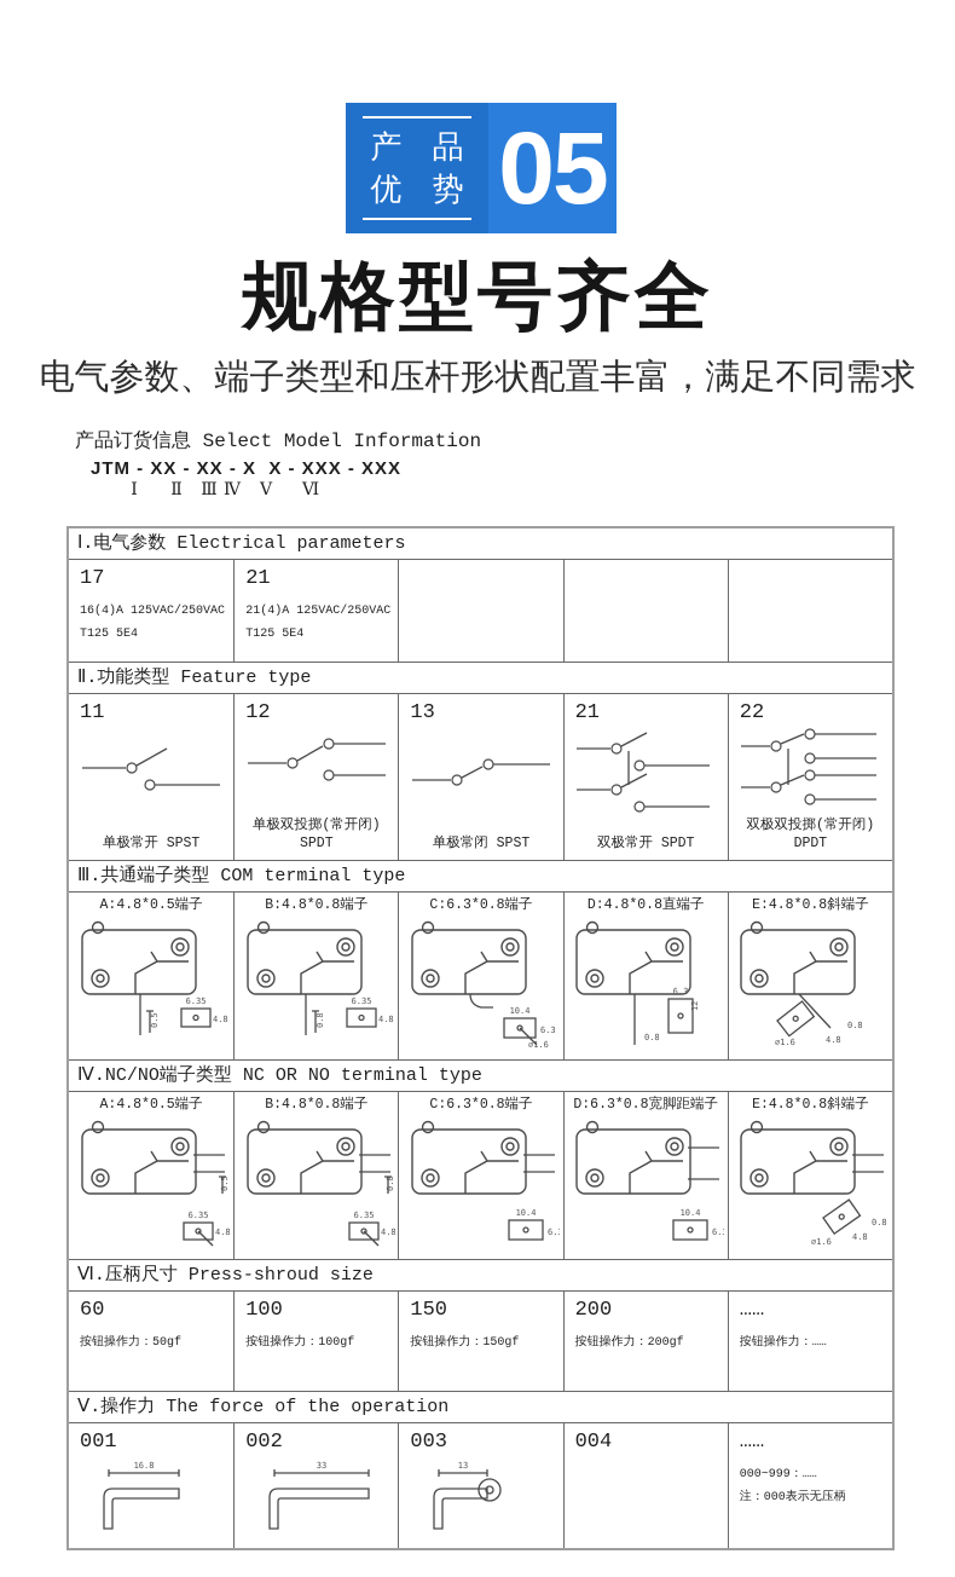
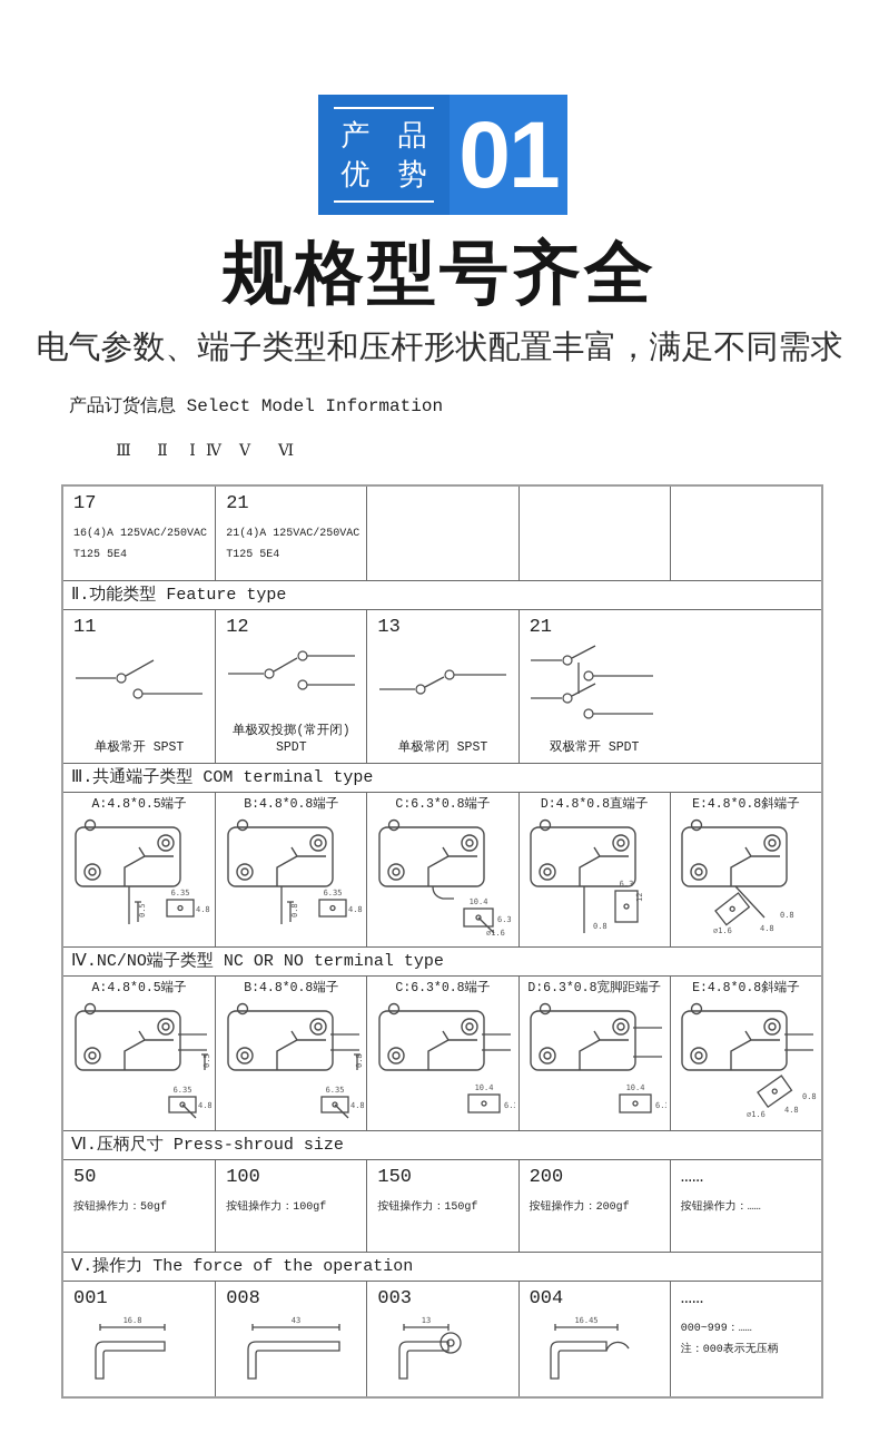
  产 品
  优 势
- 05
+ 01
  规格型号齐全
  电气参数、端子类型和压杆形状配置丰富，满足不同需求
  产品订货信息 Select Model Information
- JTM - XX - XX - X X - XXX - XXX
- Ⅰ
+ Ⅲ
  Ⅱ
- Ⅲ
+ Ⅰ
  Ⅳ
  Ⅴ
  Ⅵ
- Ⅰ.电气参数 Electrical parameters
  17
  16(4)A 125VAC/250VAC
  T125 5E4
  21
  21(4)A 125VAC/250VAC
  T125 5E4
  Ⅱ.功能类型 Feature type
  11
  单极常开 SPST
  12
  单极双投掷(常开闭)
  SPDT
  13
  单极常闭 SPST
  21
  双极常开 SPDT
- 22
- 双极双投掷(常开闭)
- DPDT
  Ⅲ.共通端子类型 COM terminal type
  A:4.8*0.5端子
  6.35
  4.8
  B:4.8*0.8端子
  6.35
  4.8
  C:6.3*0.8端子
  10.4
  6.3
  ⌀1.6
  D:4.8*0.8直端子
  0.8
  6.3
  E:4.8*0.8斜端子
  ⌀1.6
  4.8
  0.8
  Ⅳ.NC/NO端子类型 NC OR NO terminal type
  A:4.8*0.5端子
  6.35
  4.8
  B:4.8*0.8端子
  6.35
  4.8
  C:6.3*0.8端子
  10.4
  D:6.3*0.8宽脚距端子
  10.4
  E:4.8*0.8斜端子
  ⌀1.6
  4.8
  0.8
  Ⅵ.压柄尺寸 Press-shroud size
- 60
+ 50
  按钮操作力：50gf
  100
  按钮操作力：100gf
  150
  按钮操作力：150gf
  200
  按钮操作力：200gf
  ……
  按钮操作力：……
  Ⅴ.操作力 The force of the operation
  001
  16.8
- 002
+ 008
- 33
+ 43
  003
  13
  004
+ 16.45
  ……
  000~999：……
  注：000表示无压柄
